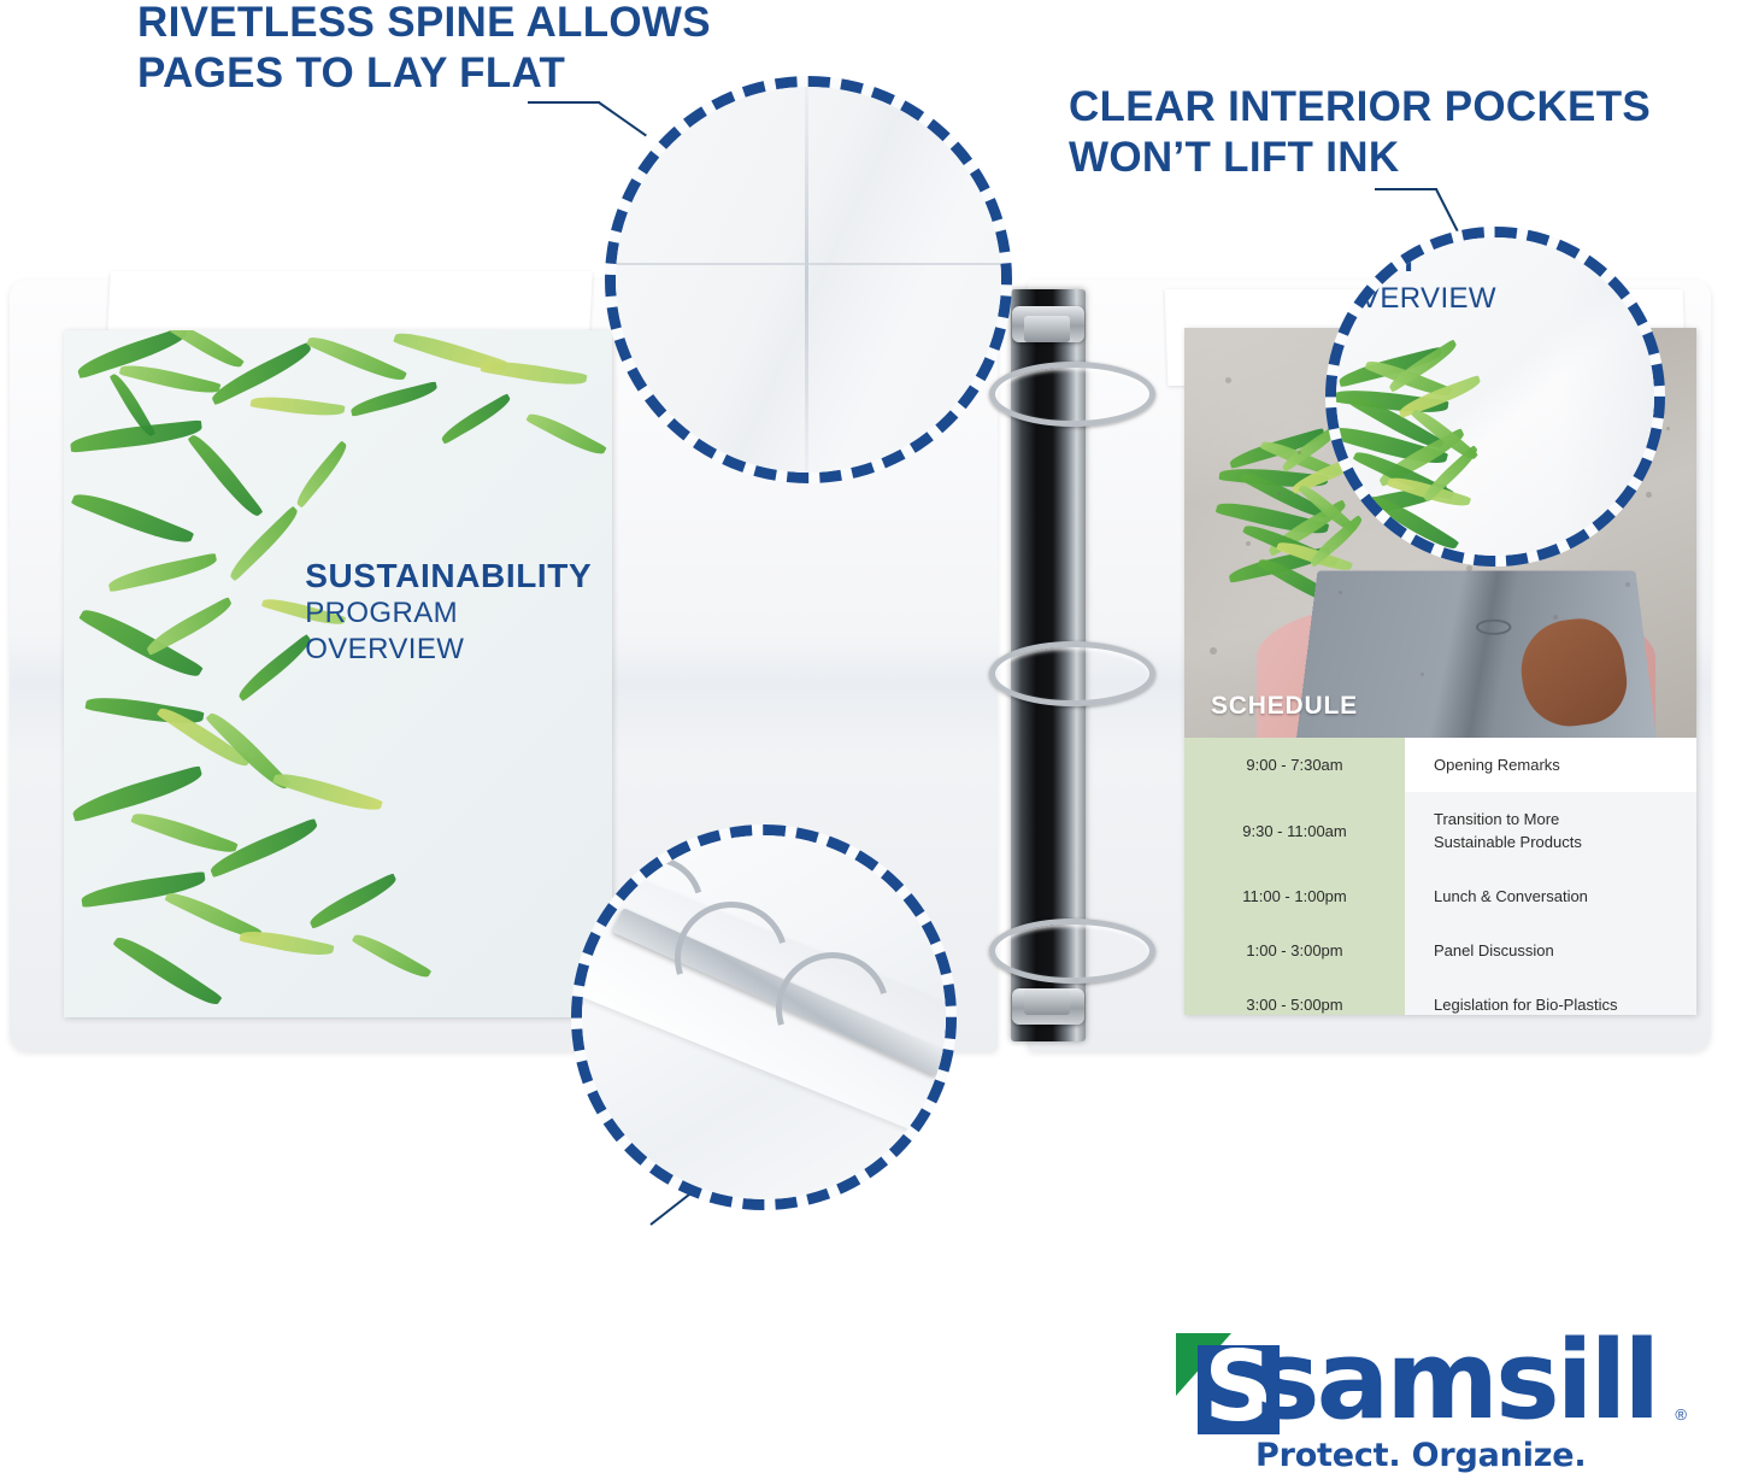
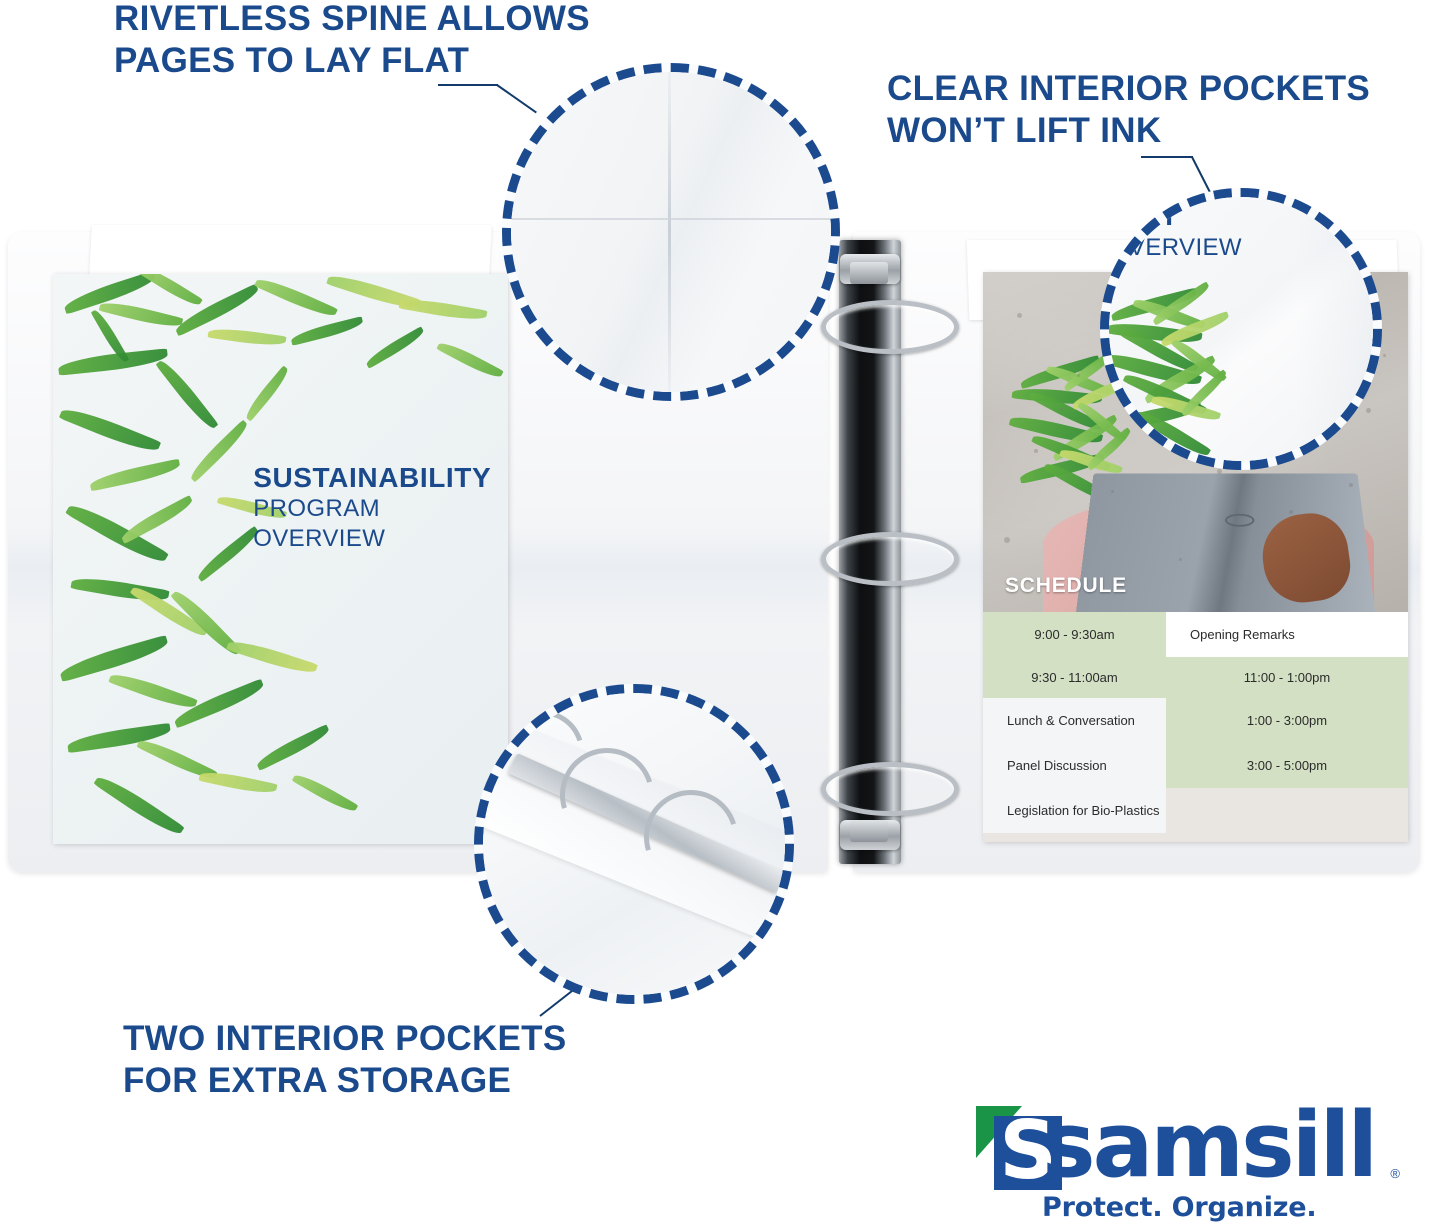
  SUSTAINABILITY
  PROGRAM OVERVIEW
  SCHEDULE
- 9:00 - 7:30am
+ 9:00 - 9:30am
  Opening Remarks
  9:30 - 11:00am
- Transition to More
- Sustainable Products
  11:00 - 1:00pm
  Lunch & Conversation
  1:00 - 3:00pm
  Panel Discussion
  3:00 - 5:00pm
  Legislation for Bio-Plastics
  ILITY
  OVERVIEW
  RIVETLESS SPINE ALLOWS
  PAGES TO LAY FLAT
  CLEAR INTERIOR POCKETS
  WON’T LIFT INK
+ TWO INTERIOR POCKETS
+ FOR EXTRA STORAGE
  S
  samsill
  ®
